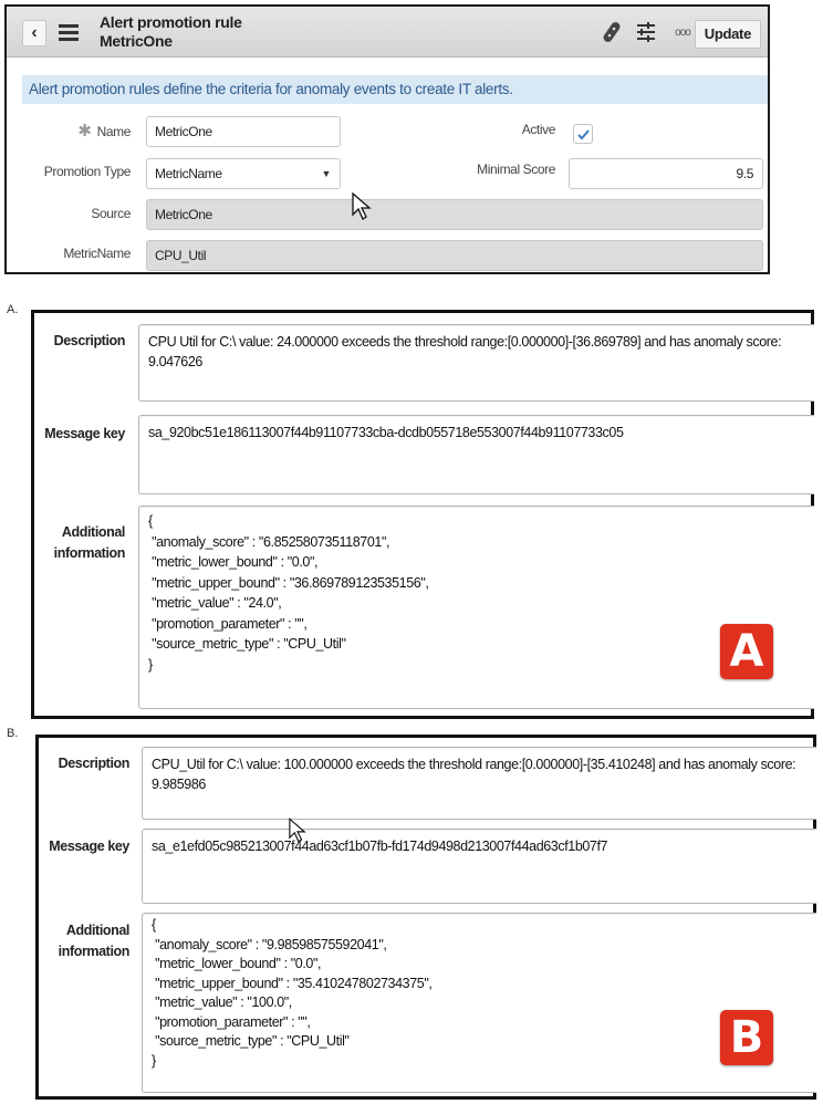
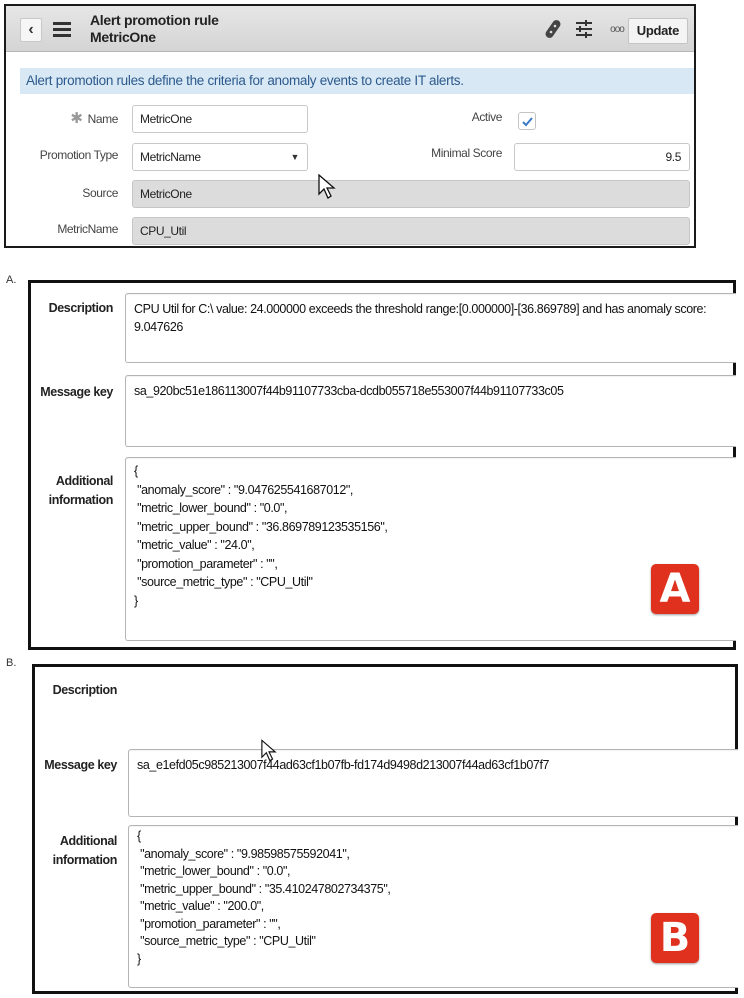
  ‹
  Alert promotion rule
  MetricOne
  ooo
  Update
  Alert promotion rules define the criteria for anomaly events to create IT alerts.
  ✱ Name
  MetricOne
  Active
  Promotion Type
  MetricName
  ▼
  Minimal Score
  9.5
  Source
  MetricOne
  MetricName
  CPU_Util
  A.
  Description
  CPU Util for C:\ value: 24.000000 exceeds the threshold range:[0.000000]-[36.869789] and has anomaly score: 9.047626
  Message key
  sa_920bc51e186113007f44b91107733cba-dcdb055718e553007f44b91107733c05
  Additional
  information
  {
- "anomaly_score" : "6.852580735118701",
+ "anomaly_score" : "9.047625541687012",
  "metric_lower_bound" : "0.0",
  "metric_upper_bound" : "36.869789123535156",
  "metric_value" : "24.0",
  "promotion_parameter" : "",
  "source_metric_type" : "CPU_Util"
  }
  A
  B.
  Description
- CPU_Util for C:\ value: 100.000000 exceeds the threshold range:[0.000000]-[35.410248] and has anomaly score: 9.985986
  Message key
  sa_e1efd05c985213007f44ad63cf1b07fb-fd174d9498d213007f44ad63cf1b07f7
  Additional
  information
  {
  "anomaly_score" : "9.98598575592041",
  "metric_lower_bound" : "0.0",
  "metric_upper_bound" : "35.410247802734375",
- "metric_value" : "100.0",
+ "metric_value" : "200.0",
  "promotion_parameter" : "",
  "source_metric_type" : "CPU_Util"
  }
  B
